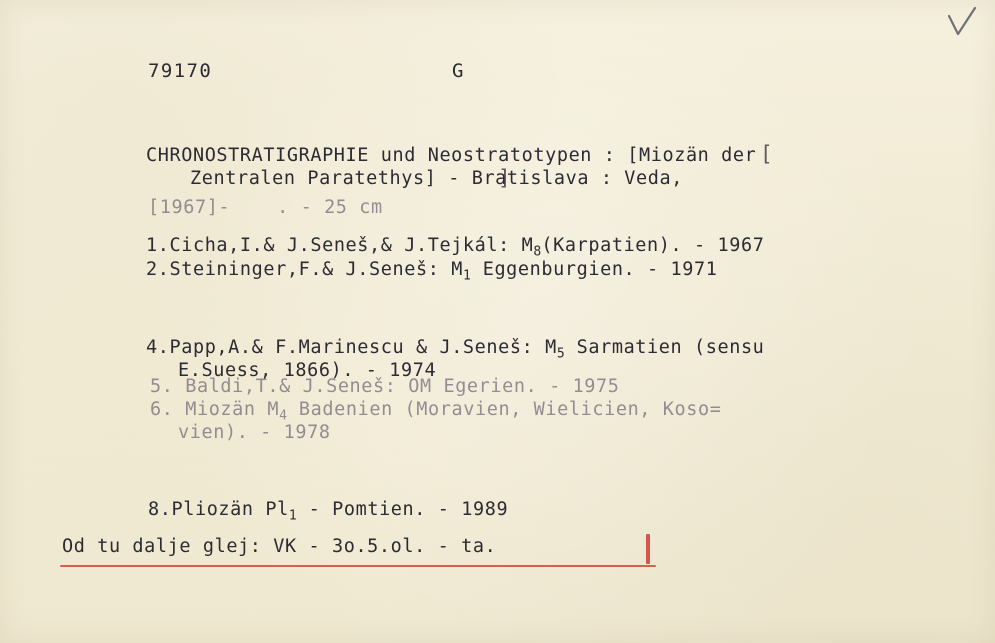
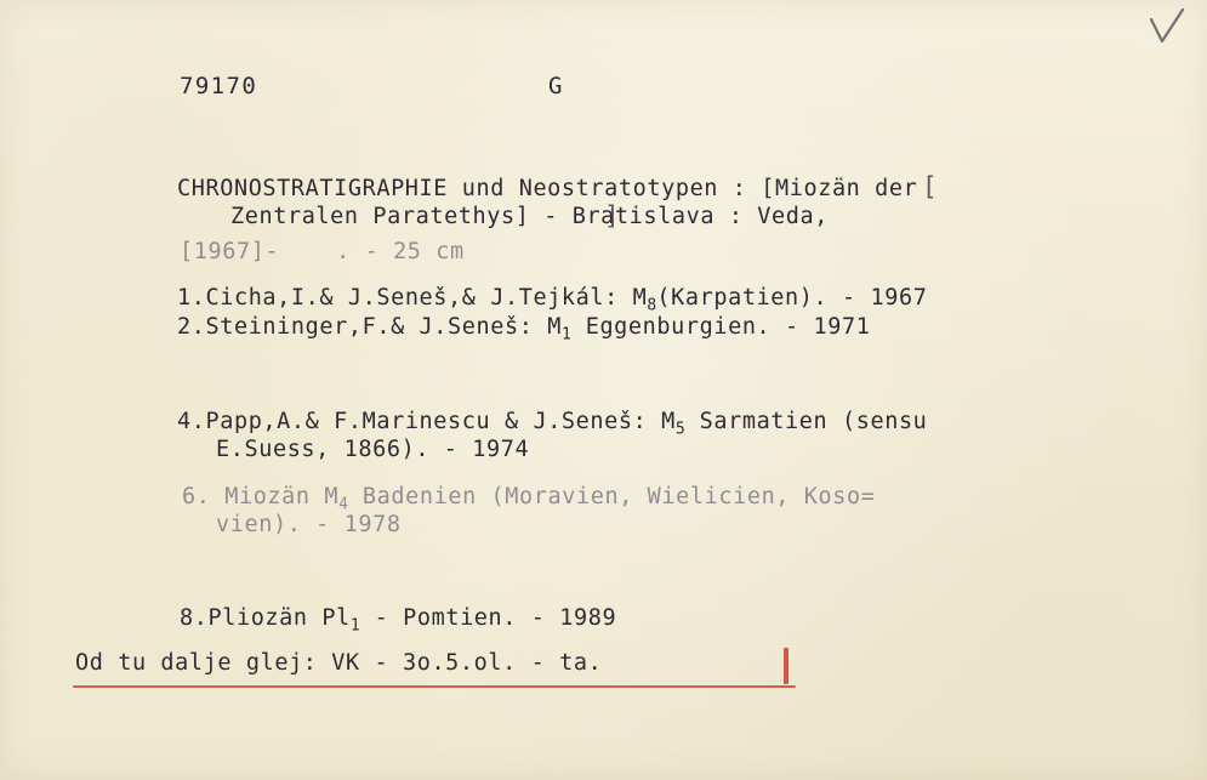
  79170
  G
  CHRONOSTRATIGRAPHIE und Neostratotypen : [Miozän der
  Zentralen Paratethys] - Bratislava : Veda,
  [1967]- . - 25 cm
  1.Cicha,I.& J.Seneš,& J.Tejkál: M8(Karpatien). - 1967
  2.Steininger,F.& J.Seneš: M1 Eggenburgien. - 1971
  4.Papp,A.& F.Marinescu & J.Seneš: M5 Sarmatien (sensu
  E.Suess, 1866). - 1974
- 5. Baldi,T.& J.Seneš: OM Egerien. - 1975
  6. Miozän M4 Badenien (Moravien, Wielicien, Koso=
  vien). - 1978
  8.Pliozän Pl1 - Pomtien. - 1989
  Od tu dalje glej: VK - 3o.5.ol. - ta.
  [
  ]
